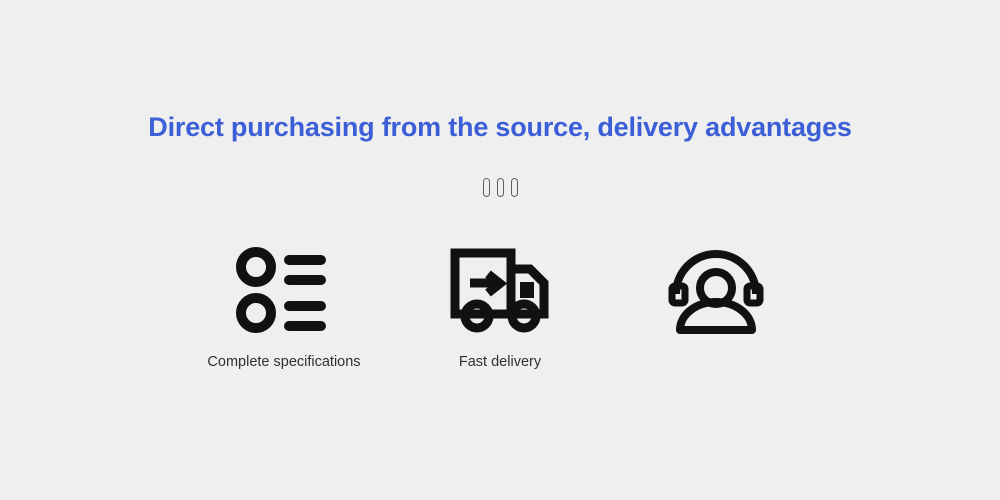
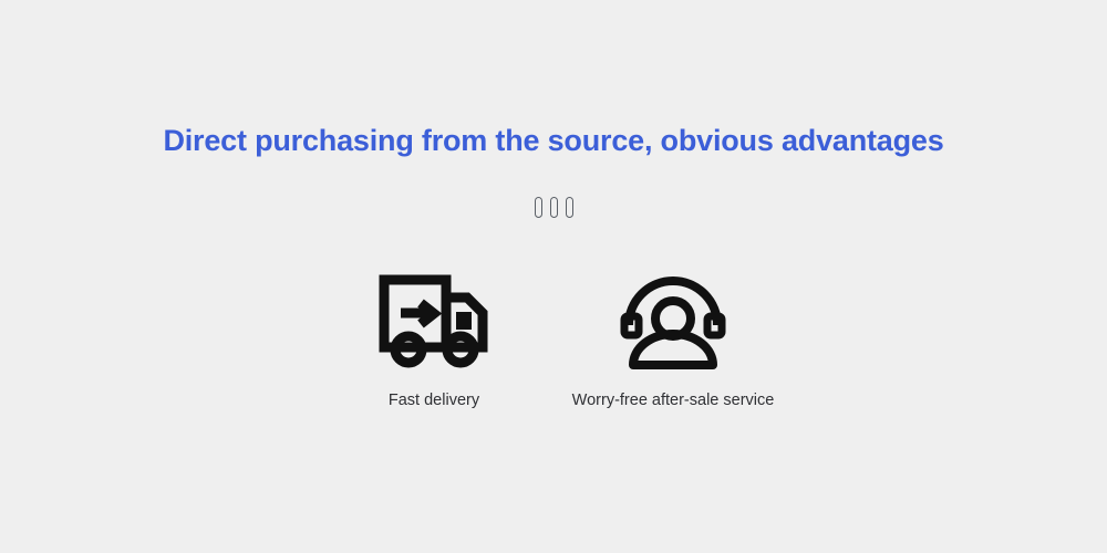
- Direct purchasing from the source, delivery advantages
+ Direct purchasing from the source, obvious advantages
- Complete specifications
  Fast delivery
+ Worry-free after-sale service
